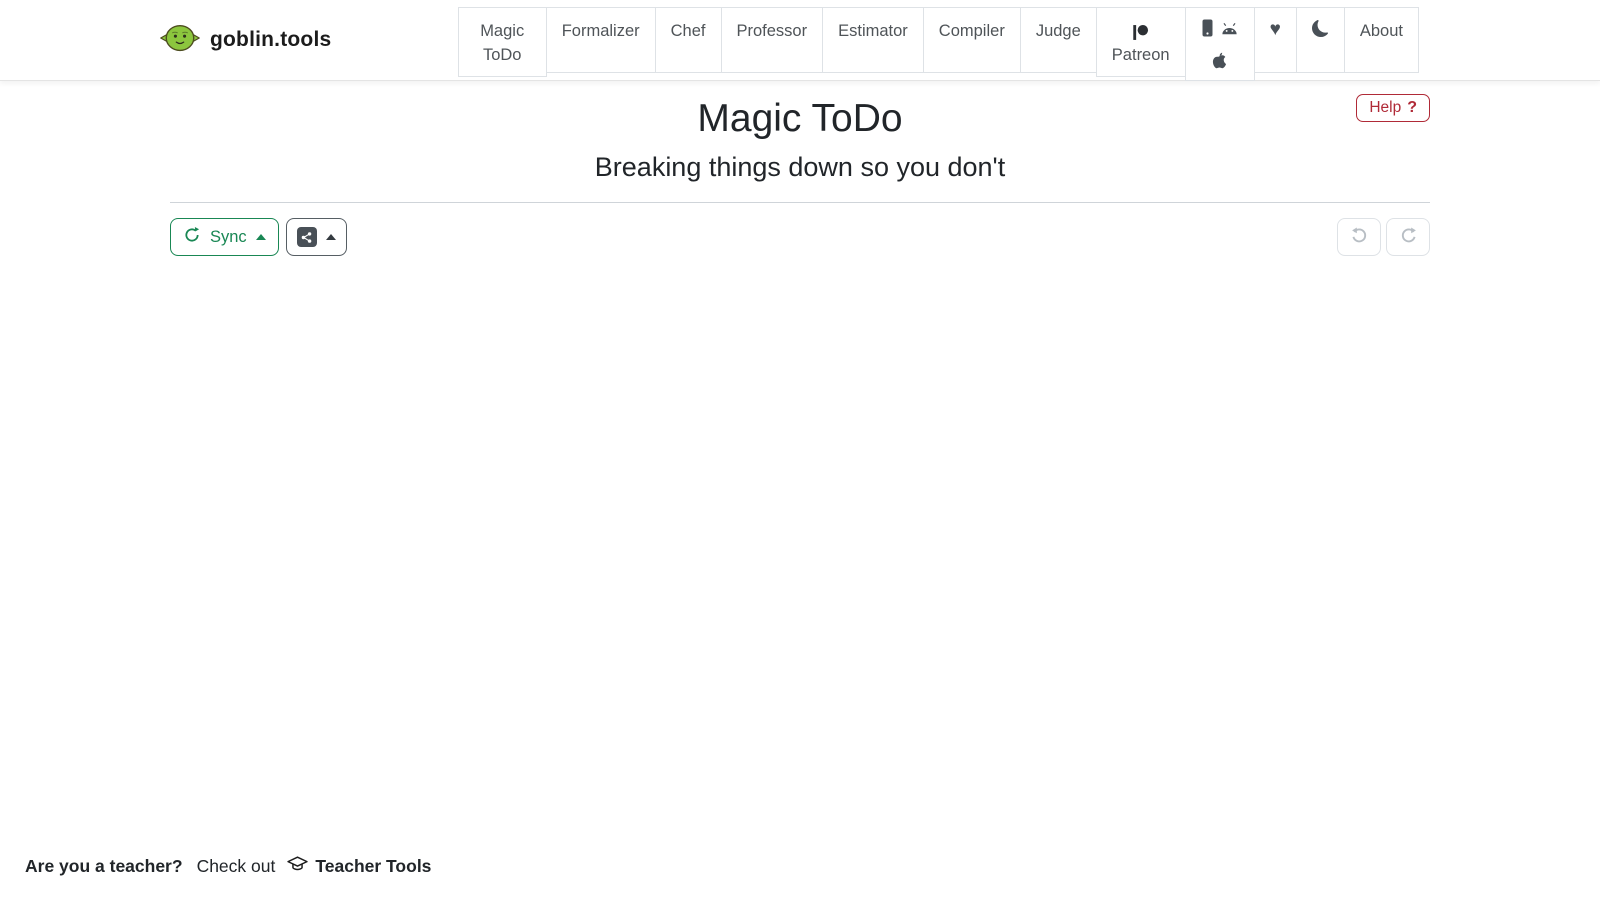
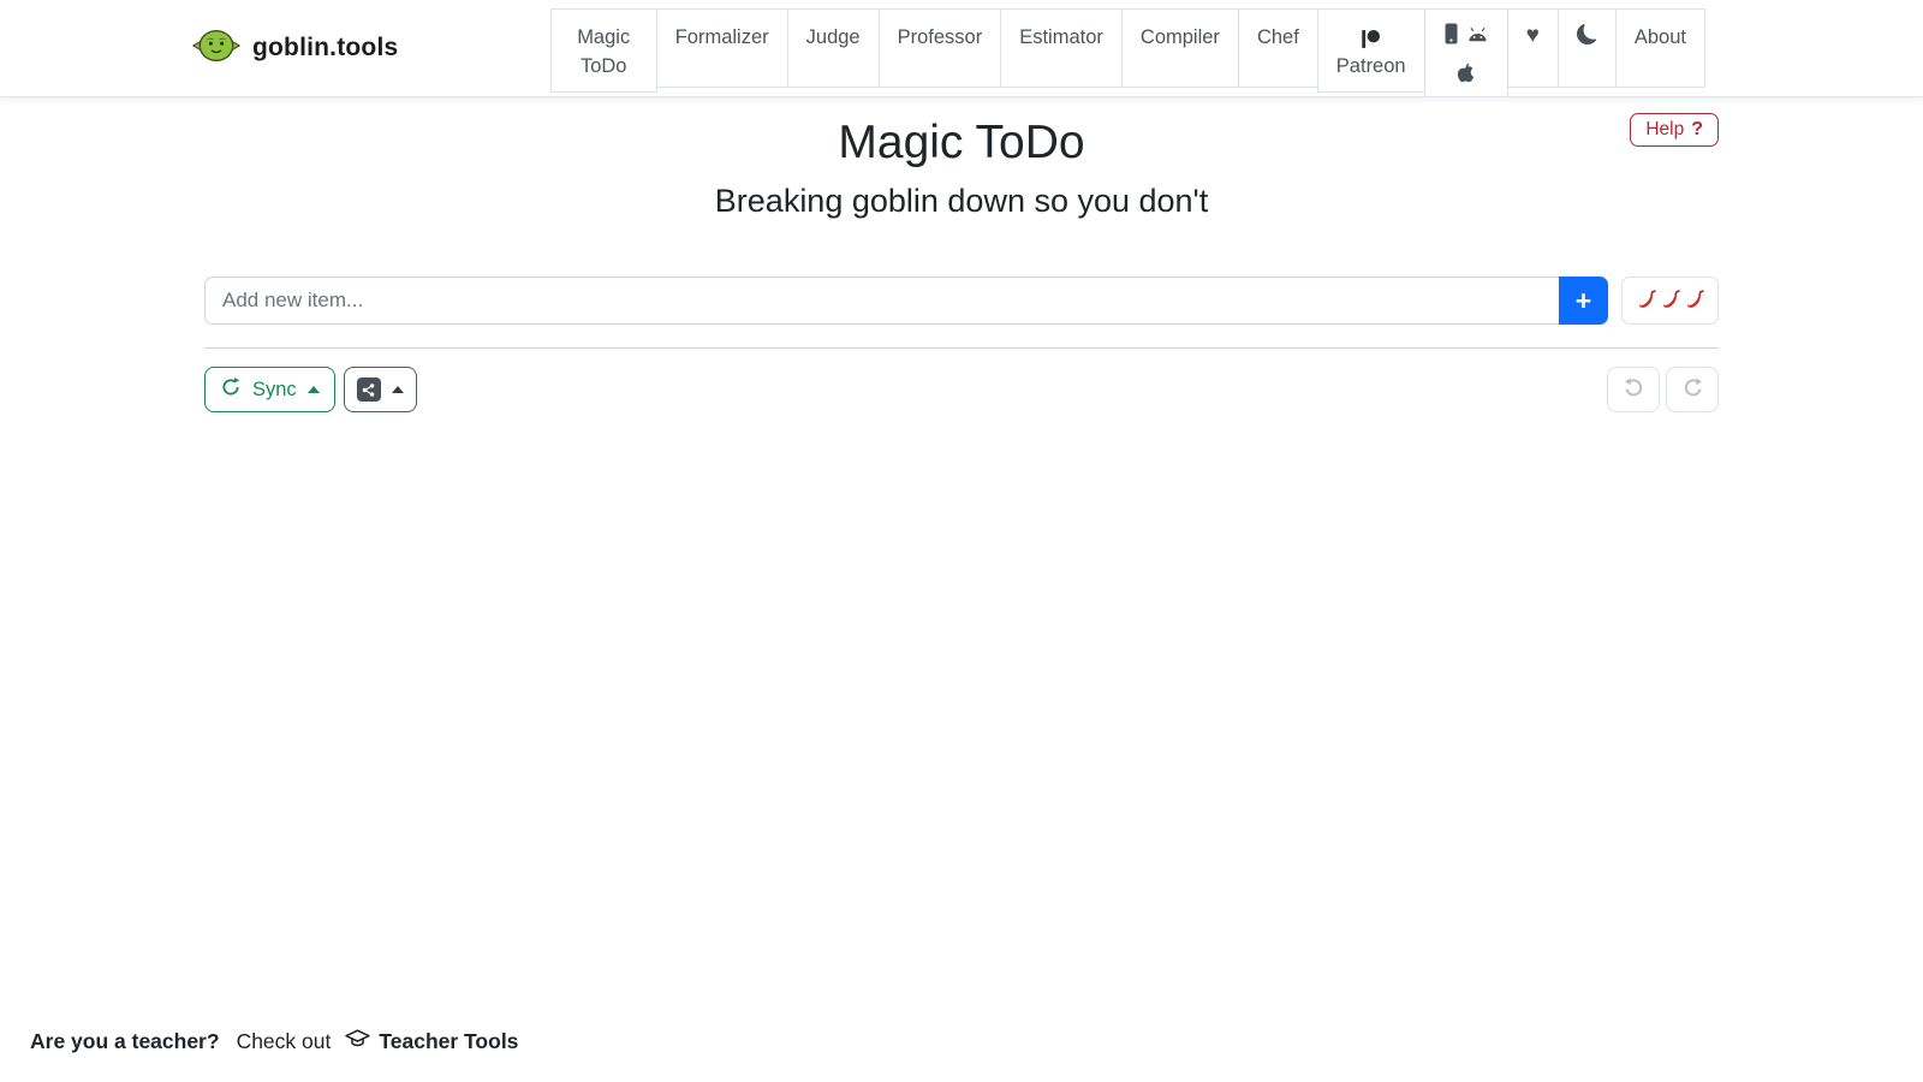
  goblin.tools
  Magic ToDo
  Formalizer
- Chef
+ Judge
  Professor
  Estimator
  Compiler
- Judge
+ Chef
  Patreon
  ♥
  About
  Help
  ?
  Magic ToDo
- Breaking things down so you don't
+ Breaking goblin down so you don't
+ Add new item...
+ +
  Sync
  Are you a teacher?
  Check out
  Teacher Tools
